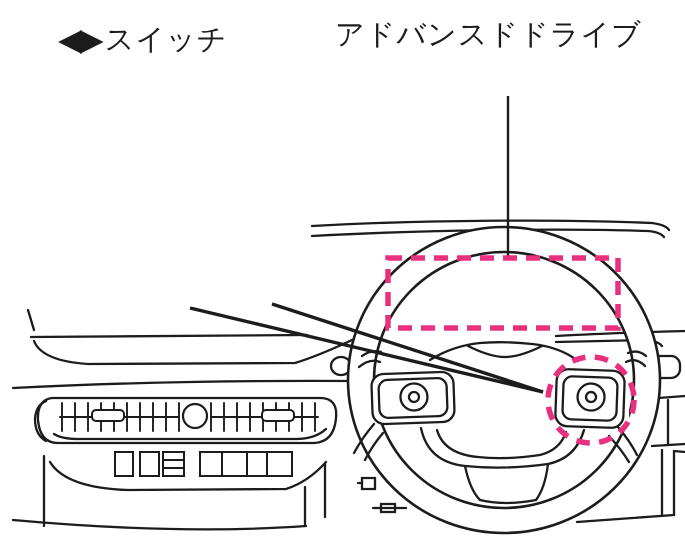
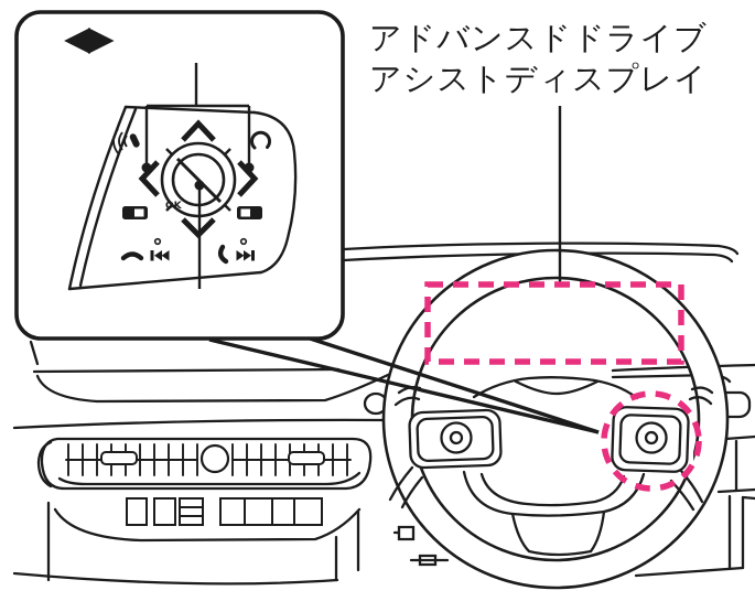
+ OK
  ◀▶
- スイッチ
  アドバンスドドライブ
+ アシストディスプレイ
